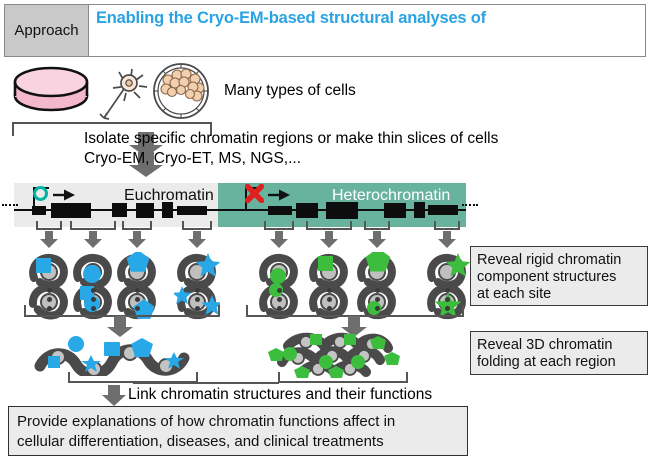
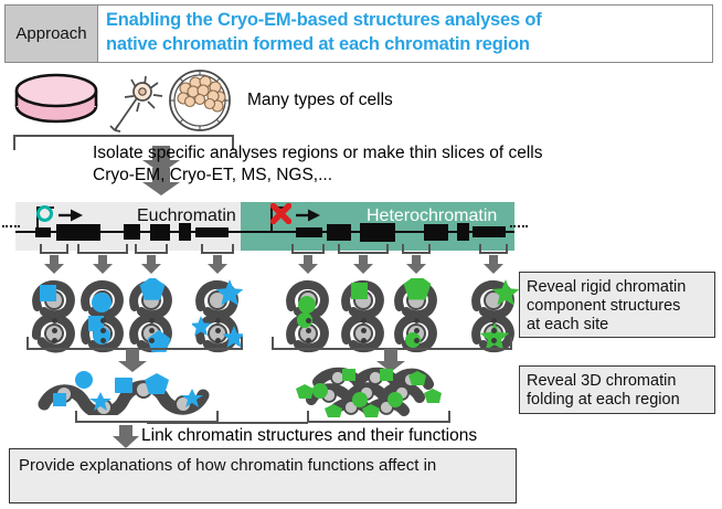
  Approach
- Enabling the Cryo-EM-based structural analyses of
+ Enabling the Cryo-EM-based structures analyses of
+ native chromatin formed at each chromatin region
  Many types of cells
- Isolate specific chromatin regions or make thin slices of cells
+ Isolate specific analyses regions or make thin slices of cells
  Cryo-EM, Cryo-ET, MS, NGS,...
  Euchromatin
  Heterochromatin
  Reveal rigid chromatin
  component structures
  at each site
  Reveal 3D chromatin
  folding at each region
  Link chromatin structures and their functions
  Provide explanations of how chromatin functions affect in
- cellular differentiation, diseases, and clinical treatments
